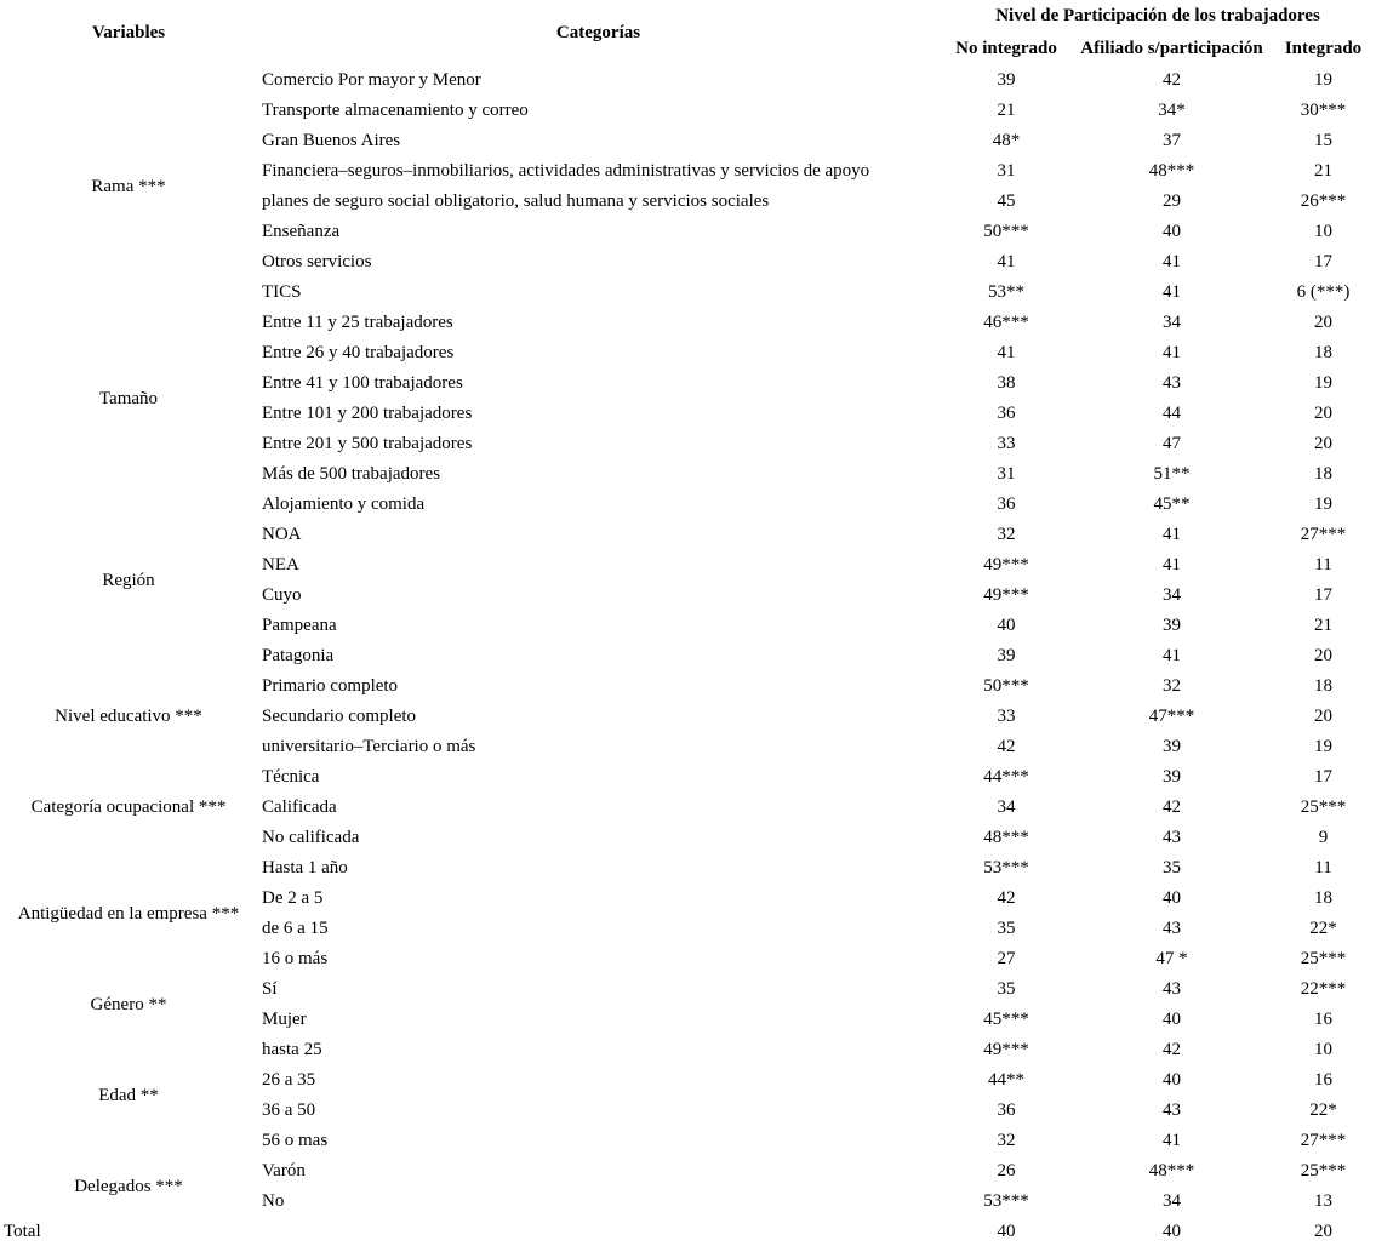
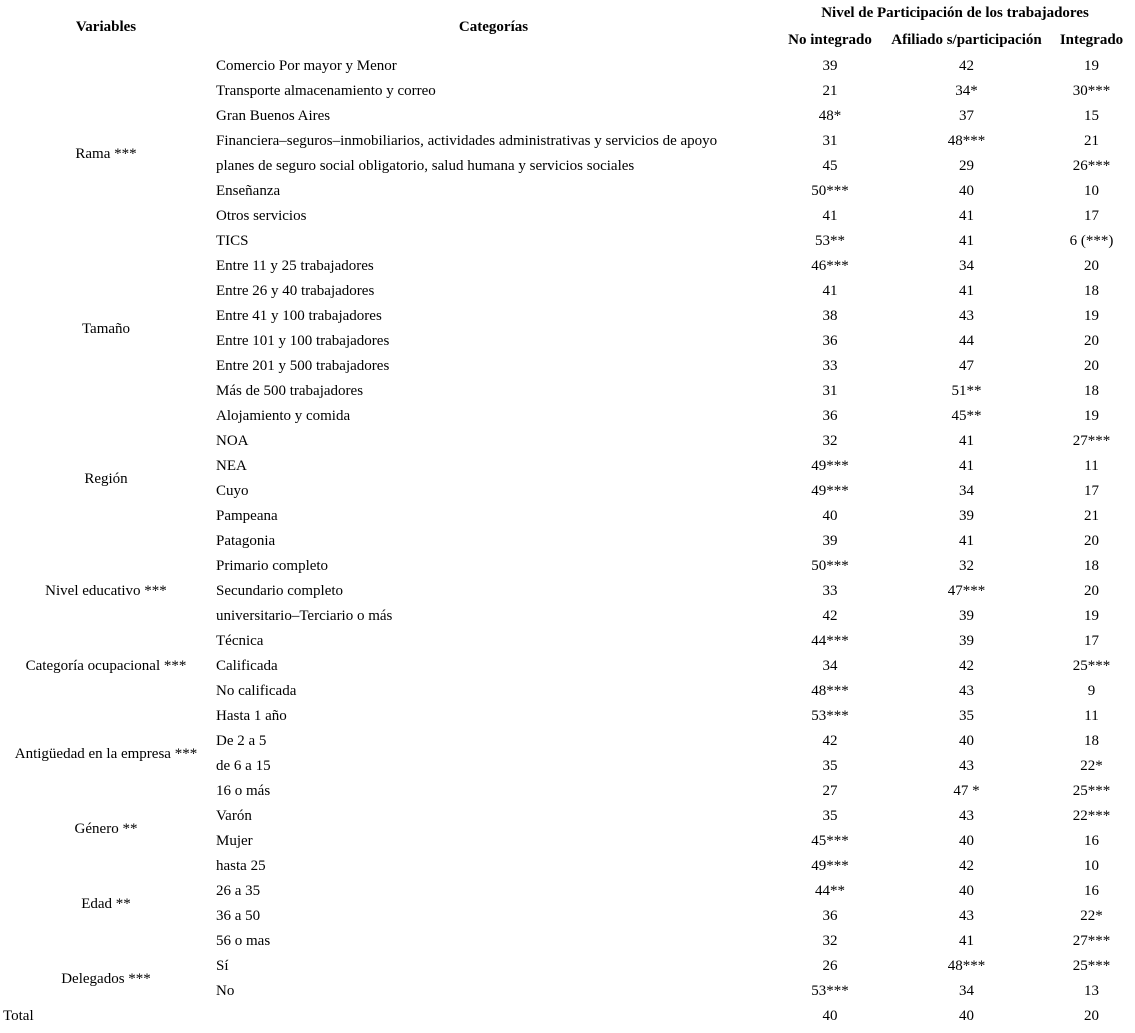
  Variables	Categorías	Nivel de Participación de los trabajadores
  No integrado	Afiliado s/participación	Integrado
  Rama ***	Comercio Por mayor y Menor	39	42	19
  Transporte almacenamiento y correo	21	34*	30***
  Gran Buenos Aires	48*	37	15
  Financiera–seguros–inmobiliarios, actividades administrativas y servicios de apoyo	31	48***	21
  planes de seguro social obligatorio, salud humana y servicios sociales	45	29	26***
  Enseñanza	50***	40	10
  Otros servicios	41	41	17
  TICS	53**	41	6 (***)
  Tamaño	Entre 11 y 25 trabajadores	46***	34	20
  Entre 26 y 40 trabajadores	41	41	18
  Entre 41 y 100 trabajadores	38	43	19
- Entre 101 y 200 trabajadores	36	44	20
+ Entre 101 y 100 trabajadores	36	44	20
  Entre 201 y 500 trabajadores	33	47	20
  Más de 500 trabajadores	31	51**	18
  Región	Alojamiento y comida	36	45**	19
  NOA	32	41	27***
  NEA	49***	41	11
  Cuyo	49***	34	17
  Pampeana	40	39	21
  Patagonia	39	41	20
  Nivel educativo ***	Primario completo	50***	32	18
  Secundario completo	33	47***	20
  universitario–Terciario o más	42	39	19
  Categoría ocupacional ***	Técnica	44***	39	17
  Calificada	34	42	25***
  No calificada	48***	43	9
  Antigüedad en la empresa ***	Hasta 1 año	53***	35	11
  De 2 a 5	42	40	18
  de 6 a 15	35	43	22*
  16 o más	27	47 *	25***
- Género **	Sí	35	43	22***
+ Género **	Varón	35	43	22***
  Mujer	45***	40	16
  Edad **	hasta 25	49***	42	10
  26 a 35	44**	40	16
  36 a 50	36	43	22*
  56 o mas	32	41	27***
- Delegados ***	Varón	26	48***	25***
+ Delegados ***	Sí	26	48***	25***
  No	53***	34	13
  Total		40	40	20
